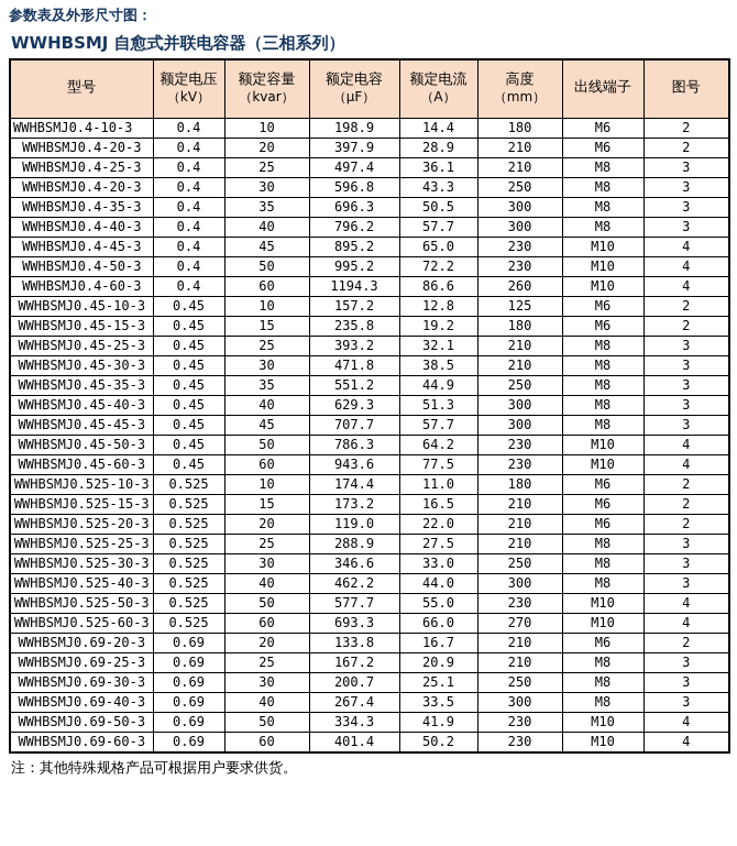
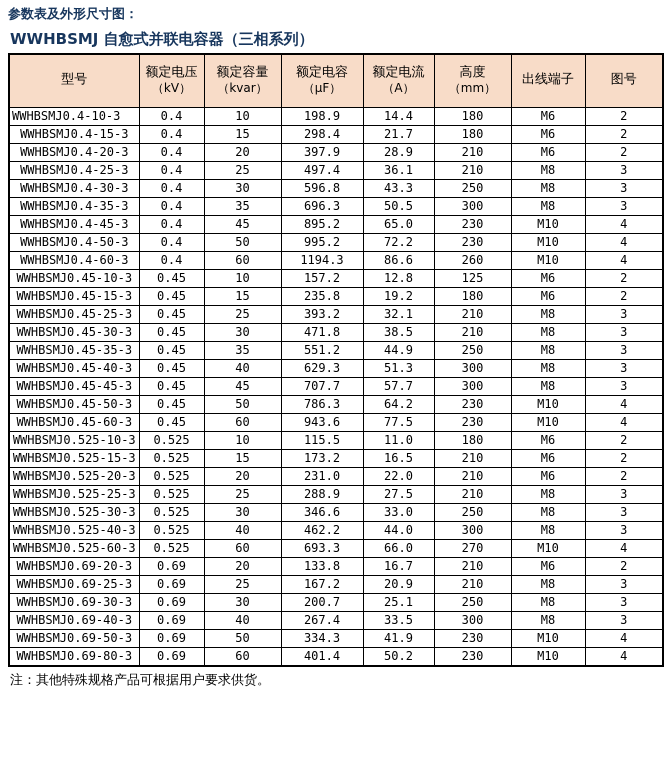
  参数表及外形尺寸图：
  WWHBSMJ 自愈式并联电容器（三相系列）
  型号	额定电压（kV）	额定容量（kvar）	额定电容（μF）	额定电流（A）	高度（mm）	出线端子	图号
  WWHBSMJ0.4-10-3	0.4	10	198.9	14.4	180	M6	2
+ WWHBSMJ0.4-15-3	0.4	15	298.4	21.7	180	M6	2
  WWHBSMJ0.4-20-3	0.4	20	397.9	28.9	210	M6	2
  WWHBSMJ0.4-25-3	0.4	25	497.4	36.1	210	M8	3
- WWHBSMJ0.4-20-3	0.4	30	596.8	43.3	250	M8	3
+ WWHBSMJ0.4-30-3	0.4	30	596.8	43.3	250	M8	3
  WWHBSMJ0.4-35-3	0.4	35	696.3	50.5	300	M8	3
- WWHBSMJ0.4-40-3	0.4	40	796.2	57.7	300	M8	3
  WWHBSMJ0.4-45-3	0.4	45	895.2	65.0	230	M10	4
  WWHBSMJ0.4-50-3	0.4	50	995.2	72.2	230	M10	4
  WWHBSMJ0.4-60-3	0.4	60	1194.3	86.6	260	M10	4
  WWHBSMJ0.45-10-3	0.45	10	157.2	12.8	125	M6	2
  WWHBSMJ0.45-15-3	0.45	15	235.8	19.2	180	M6	2
  WWHBSMJ0.45-25-3	0.45	25	393.2	32.1	210	M8	3
  WWHBSMJ0.45-30-3	0.45	30	471.8	38.5	210	M8	3
  WWHBSMJ0.45-35-3	0.45	35	551.2	44.9	250	M8	3
  WWHBSMJ0.45-40-3	0.45	40	629.3	51.3	300	M8	3
  WWHBSMJ0.45-45-3	0.45	45	707.7	57.7	300	M8	3
  WWHBSMJ0.45-50-3	0.45	50	786.3	64.2	230	M10	4
  WWHBSMJ0.45-60-3	0.45	60	943.6	77.5	230	M10	4
- WWHBSMJ0.525-10-3	0.525	10	174.4	11.0	180	M6	2
+ WWHBSMJ0.525-10-3	0.525	10	115.5	11.0	180	M6	2
  WWHBSMJ0.525-15-3	0.525	15	173.2	16.5	210	M6	2
- WWHBSMJ0.525-20-3	0.525	20	119.0	22.0	210	M6	2
+ WWHBSMJ0.525-20-3	0.525	20	231.0	22.0	210	M6	2
  WWHBSMJ0.525-25-3	0.525	25	288.9	27.5	210	M8	3
  WWHBSMJ0.525-30-3	0.525	30	346.6	33.0	250	M8	3
  WWHBSMJ0.525-40-3	0.525	40	462.2	44.0	300	M8	3
- WWHBSMJ0.525-50-3	0.525	50	577.7	55.0	230	M10	4
  WWHBSMJ0.525-60-3	0.525	60	693.3	66.0	270	M10	4
  WWHBSMJ0.69-20-3	0.69	20	133.8	16.7	210	M6	2
  WWHBSMJ0.69-25-3	0.69	25	167.2	20.9	210	M8	3
  WWHBSMJ0.69-30-3	0.69	30	200.7	25.1	250	M8	3
  WWHBSMJ0.69-40-3	0.69	40	267.4	33.5	300	M8	3
  WWHBSMJ0.69-50-3	0.69	50	334.3	41.9	230	M10	4
- WWHBSMJ0.69-60-3	0.69	60	401.4	50.2	230	M10	4
+ WWHBSMJ0.69-80-3	0.69	60	401.4	50.2	230	M10	4
  注：其他特殊规格产品可根据用户要求供货。
